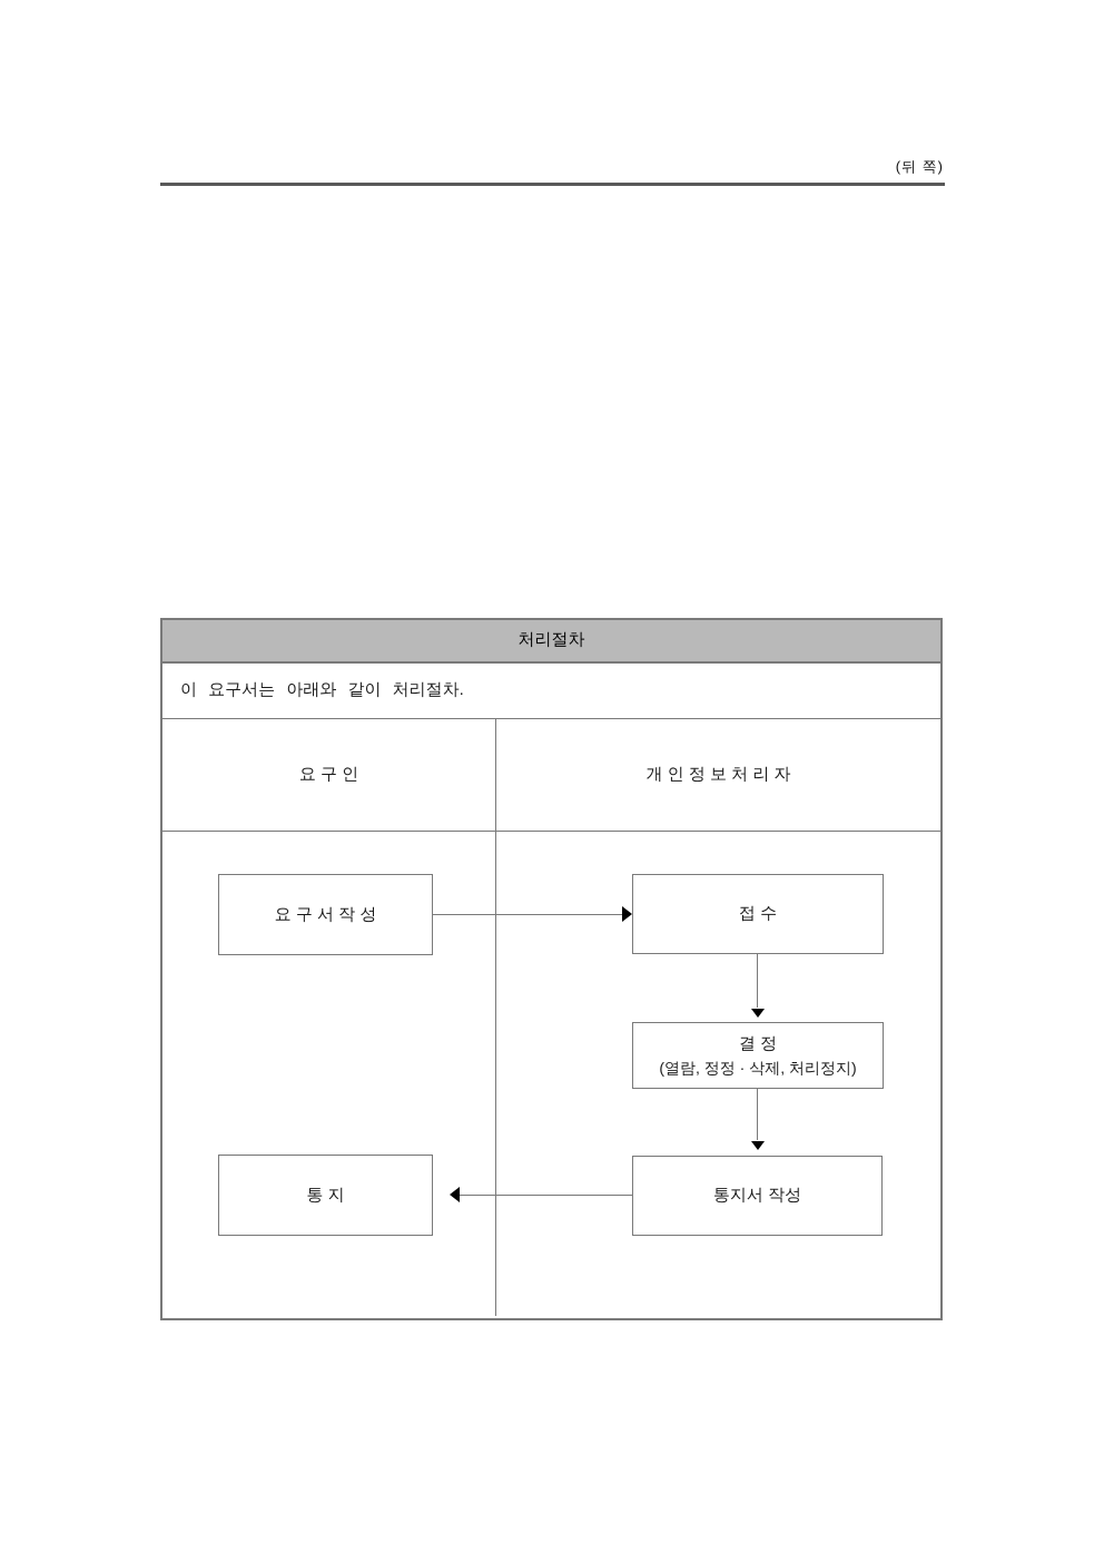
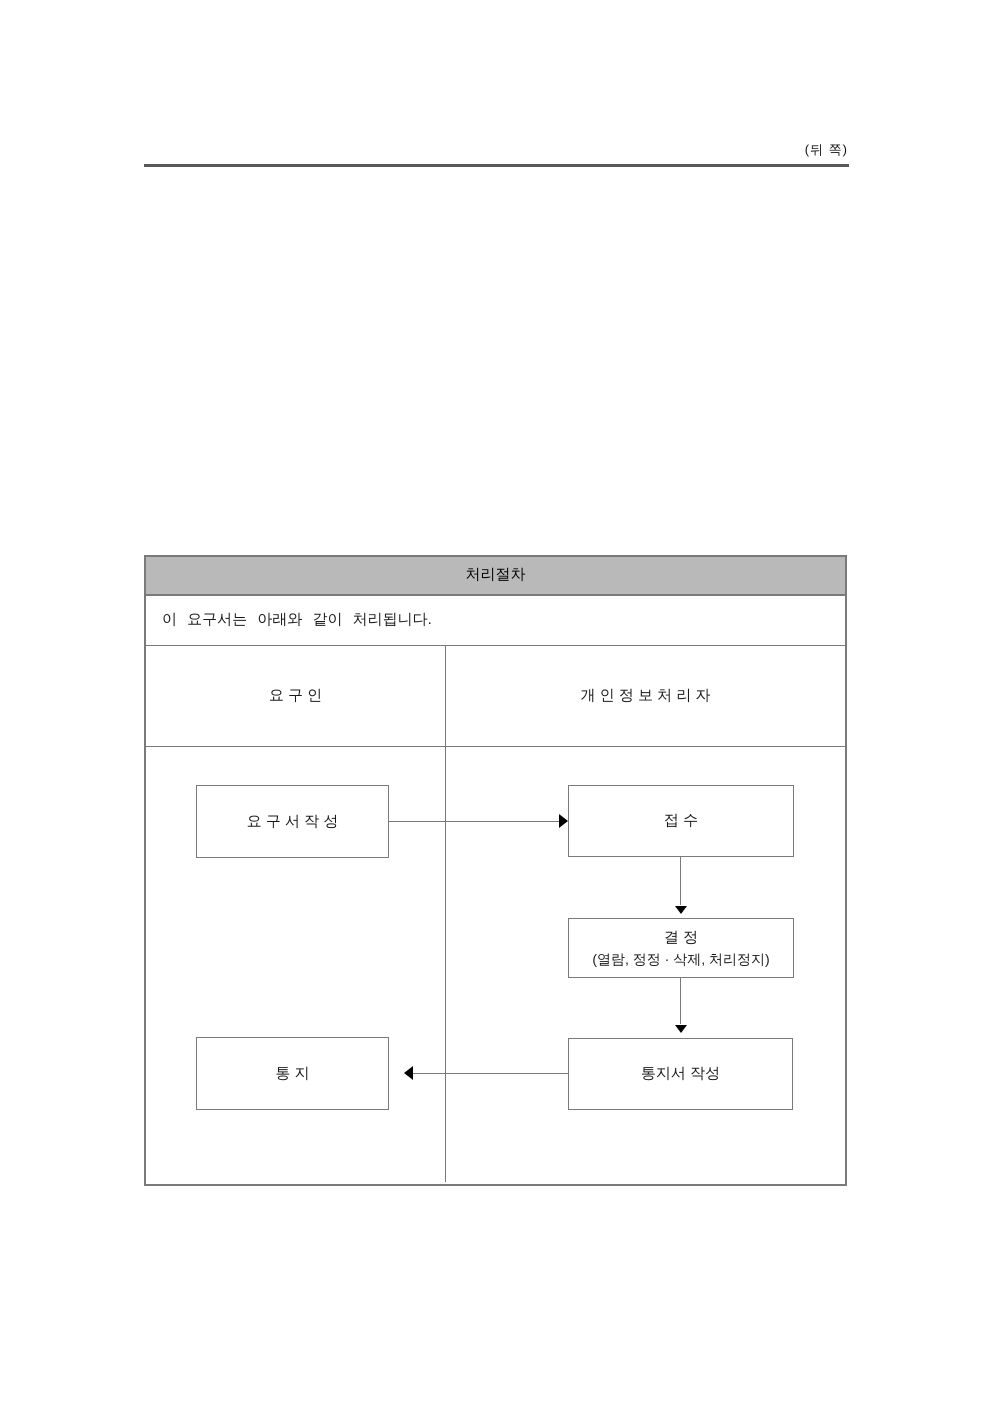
  (뒤 쪽)
  처리절차
- 이 요구서는 아래와 같이 처리절차.
+ 이 요구서는 아래와 같이 처리됩니다.
  요 구 인
  개 인 정 보 처 리 자
  요 구 서 작 성
  접 수
  결 정
  (열람, 정정 · 삭제, 처리정지)
  통지서 작성
  통 지
